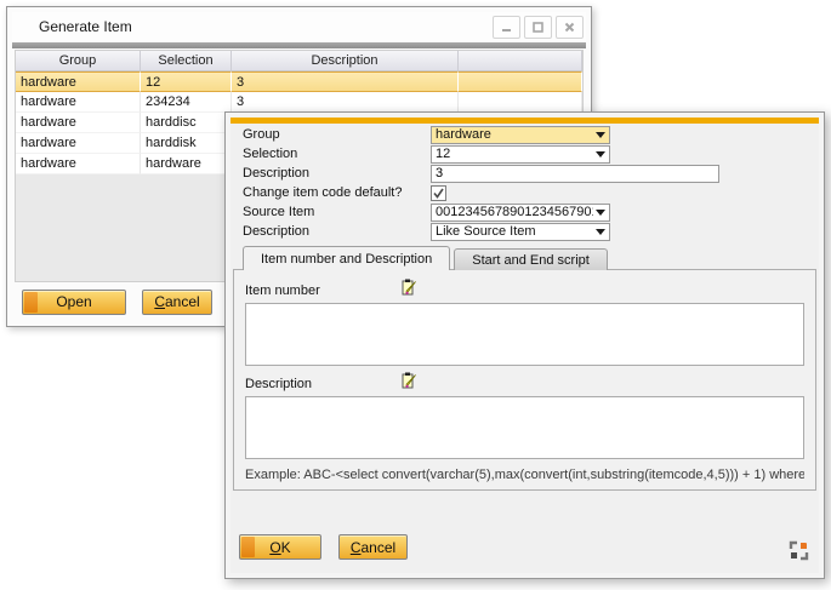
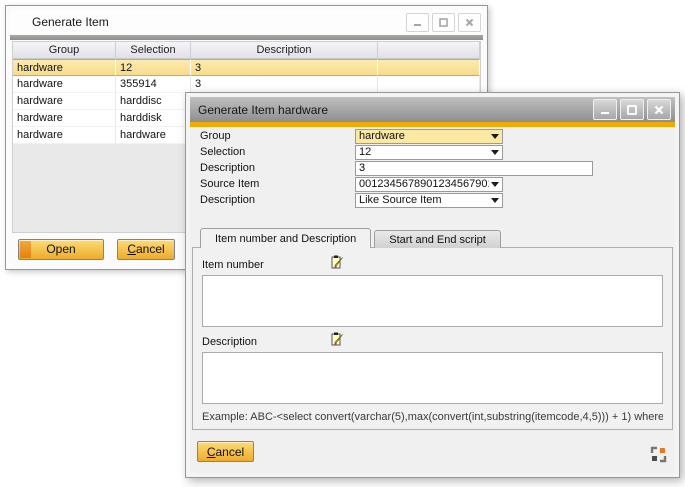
  Generate Item
  Group
  Selection
  Description
  hardware
  12
  3
  hardware
- 234234
+ 355914
  3
  hardware
  harddisc
  hardware
  harddisk
  hardware
  hardware
  Open
  Cancel
+ Generate Item hardware
  Group
  hardware
  Selection
  12
  Description
  3
- Change item code default?
  Source Item
  001234567890123456790
  Description
  Like Source Item
  Item number and Description
  Start and End script
  Item number
  Description
  Example: ABC-<select convert(varchar(5),max(convert(int,substring(itemcode,4,5))) + 1) where
- OK
  Cancel
